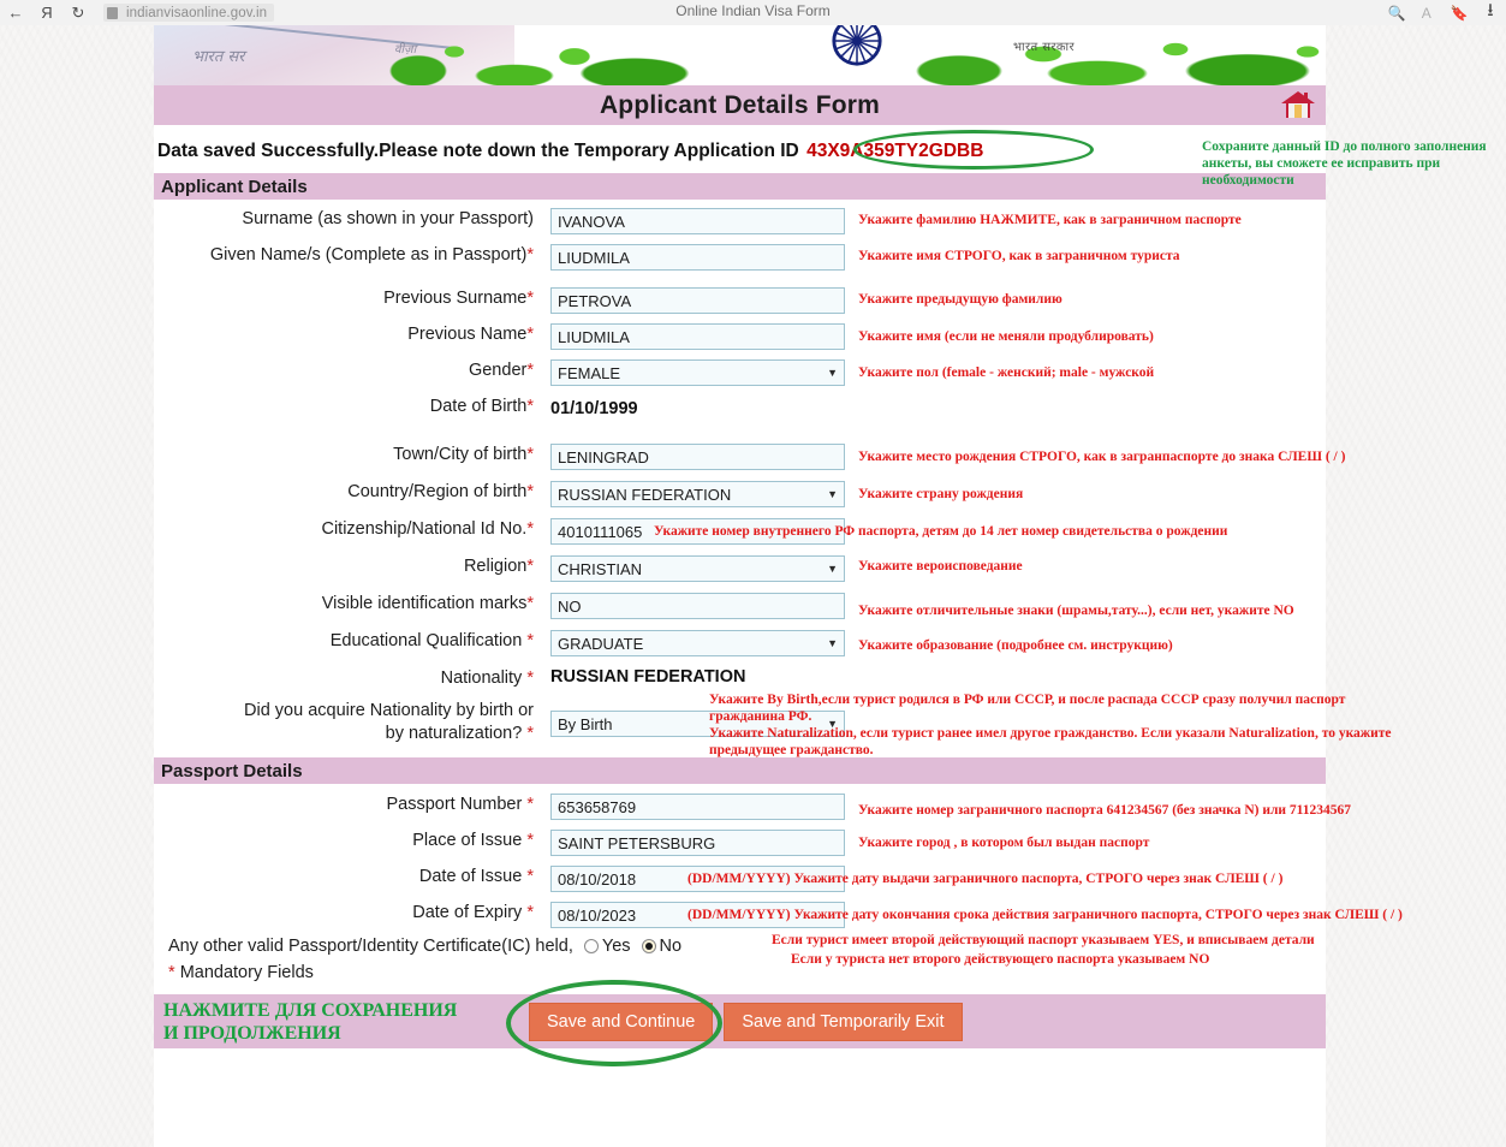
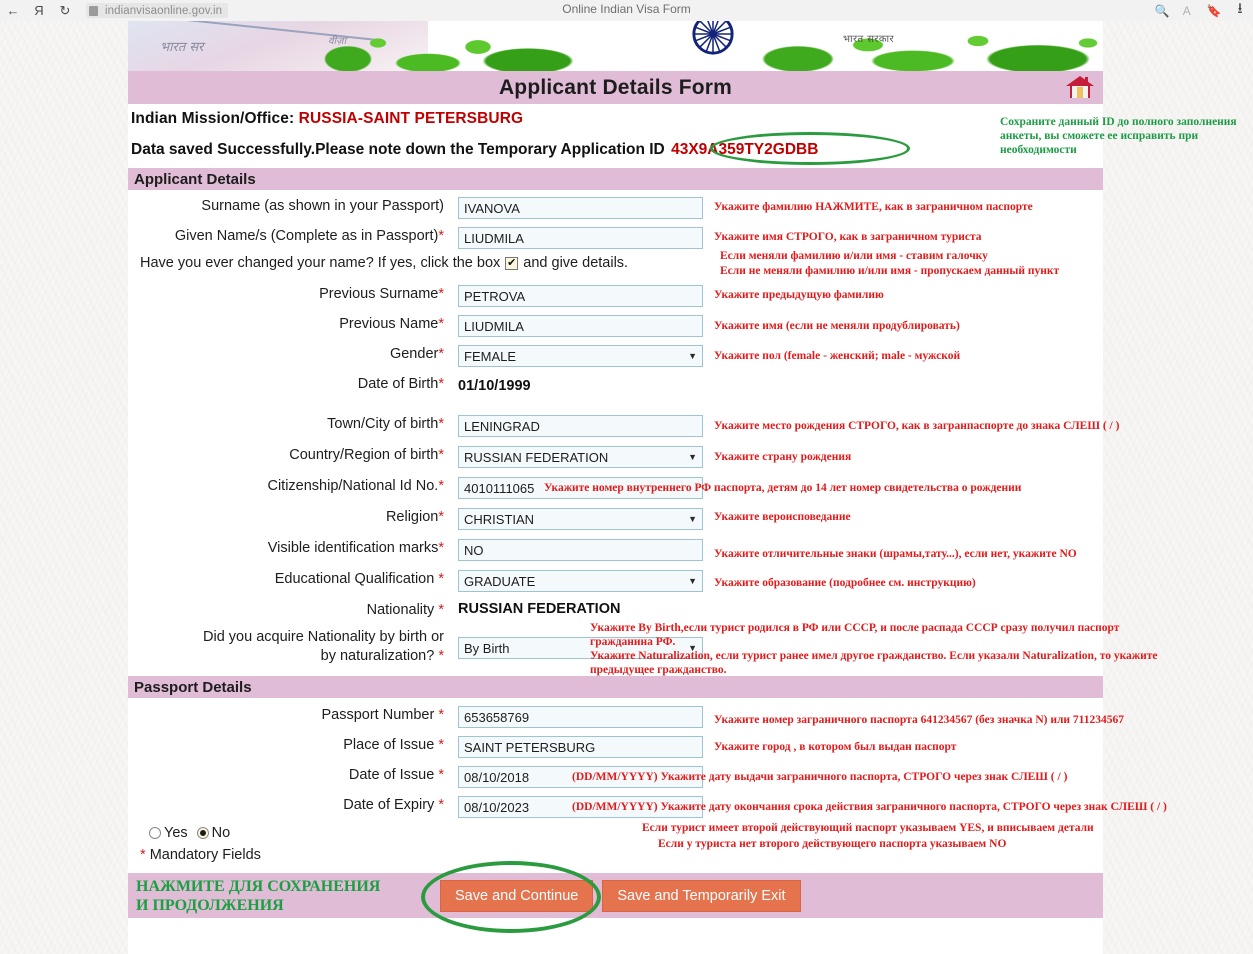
  ←
  Я
  ↻
  indianvisaonline.gov.in
  Online Indian Visa Form
  🔍
  A
  🔖
  ⭳
  भारत सर
  भारत सरकार
  Applicant Details Form
+ Indian Mission/Office: RUSSIA-SAINT PETERSBURG
  Data saved Successfully.Please note down the Temporary Application ID 43X9A359TY2GDBB
  Applicant Details
  Surname (as shown in your Passport)
  IVANOVA
  Укажите фамилию НАЖМИТЕ, как в заграничном паспорте
  Given Name/s (Complete as in Passport)*
  LIUDMILA
  Укажите имя СТРОГО, как в заграничном туриста
+ Have you ever changed your name? If yes, click the box
+ ✔
+ and give details.
+ Если меняли фамилию и/или имя - ставим галочку
+ Если не меняли фамилию и/или имя - пропускаем данный пункт
  Previous Surname*
  PETROVA
  Укажите предыдущую фамилию
  Previous Name*
  LIUDMILA
  Укажите имя (если не меняли продублировать)
  Gender*
  FEMALE
  ▼
  Укажите пол (female - женский; male - мужской
  Date of Birth*
  01/10/1999
  Town/City of birth*
  LENINGRAD
  Укажите место рождения СТРОГО, как в загранпаспорте до знака СЛЕШ ( / )
  Country/Region of birth*
  RUSSIAN FEDERATION
  ▼
  Укажите страну рождения
  Citizenship/National Id No.*
  4010111065
  Укажите номер внутреннего РФ паспорта, детям до 14 лет номер свидетельства о рождении
  Religion*
  CHRISTIAN
  ▼
  Укажите вероисповедание
  Visible identification marks*
  NO
  Укажите отличительные знаки (шрамы,тату...), если нет, укажите NO
  Educational Qualification *
  GRADUATE
  ▼
  Укажите образование (подробнее см. инструкцию)
  Nationality *
  RUSSIAN FEDERATION
  Did you acquire Nationality by birth or
  by naturalization? *
  By Birth
  ▼
  Укажите By Birth,если турист родился в РФ или СССР, и после распада СССР сразу получил паспорт
  гражданина РФ.
  Укажите Naturalization, если турист ранее имел другое гражданство. Если указали Naturalization, то укажите
  предыдущее гражданство.
  Passport Details
  Passport Number *
  653658769
  Укажите номер заграничного паспорта 641234567 (без значка N) или 711234567
  Place of Issue *
  SAINT PETERSBURG
  Укажите город , в котором был выдан паспорт
  Date of Issue *
  08/10/2018
  (DD/MM/YYYY) Укажите дату выдачи заграничного паспорта, СТРОГО через знак СЛЕШ ( / )
  Date of Expiry *
  08/10/2023
  (DD/MM/YYYY) Укажите дату окончания срока действия заграничного паспорта, СТРОГО через знак СЛЕШ ( / )
- Any other valid Passport/Identity Certificate(IC) held,
  Yes
  No
  Если турист имеет второй действующий паспорт указываем YES, и вписываем детали
  Если у туриста нет второго действующего паспорта указываем NO
  * Mandatory Fields
  НАЖМИТЕ ДЛЯ СОХРАНЕНИЯ
  И ПРОДОЛЖЕНИЯ
  Save and Continue
  Save and Temporarily Exit
  Сохраните данный ID до полного заполнения анкеты, вы сможете ее исправить при необходимости
